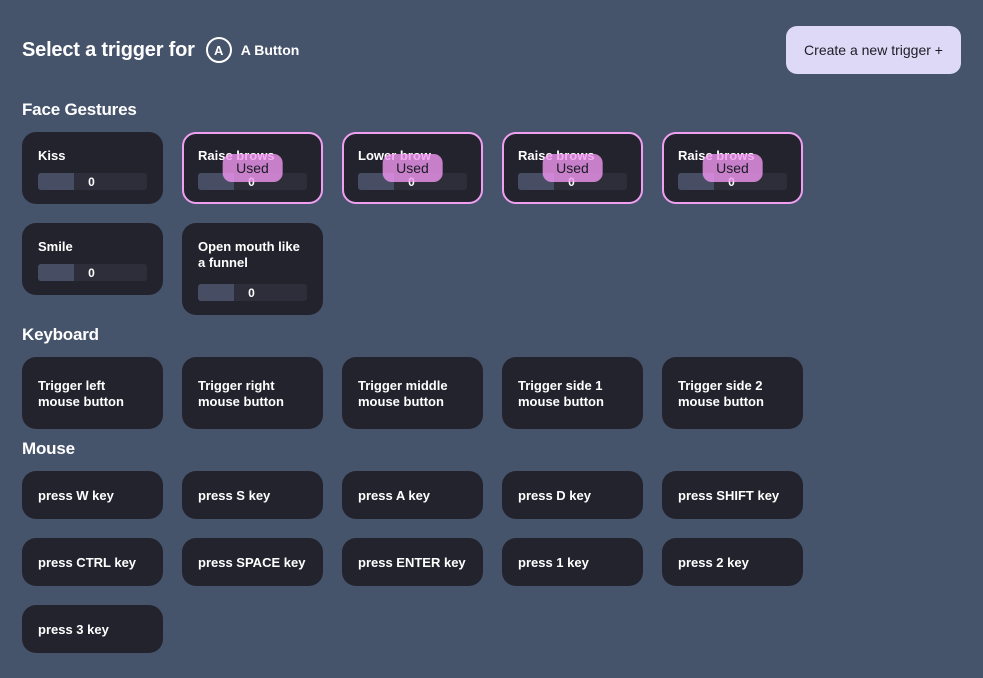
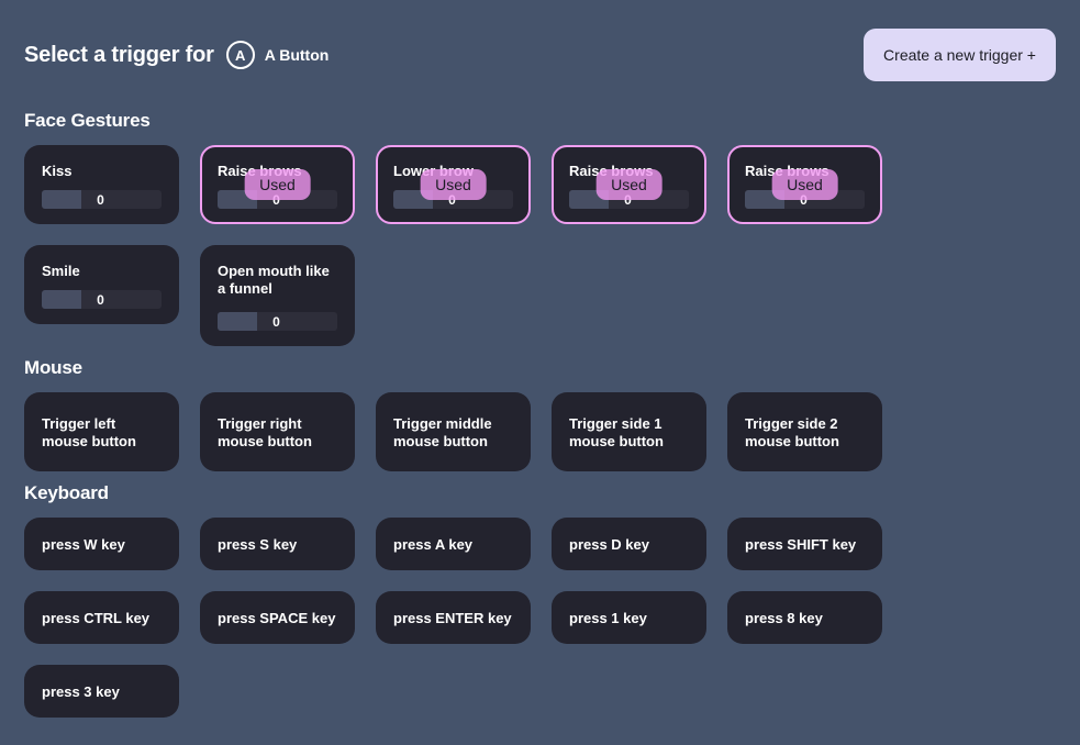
  Select a trigger for
  A
  A Button
  Create a new trigger +
  Face Gestures
  Kiss
  0
  Raise brows
  0
  Used
  Lower brow
  0
  Used
  Raise brows
  0
  Used
  Raise brows
  0
  Used
  Smile
  0
  Open mouth like a funnel
  0
- Keyboard
+ Mouse
  Trigger left mouse button
  Trigger right mouse button
  Trigger middle mouse button
  Trigger side 1 mouse button
  Trigger side 2 mouse button
- Mouse
+ Keyboard
  press W key
  press S key
  press A key
  press D key
  press SHIFT key
  press CTRL key
  press SPACE key
  press ENTER key
  press 1 key
- press 2 key
+ press 8 key
  press 3 key
